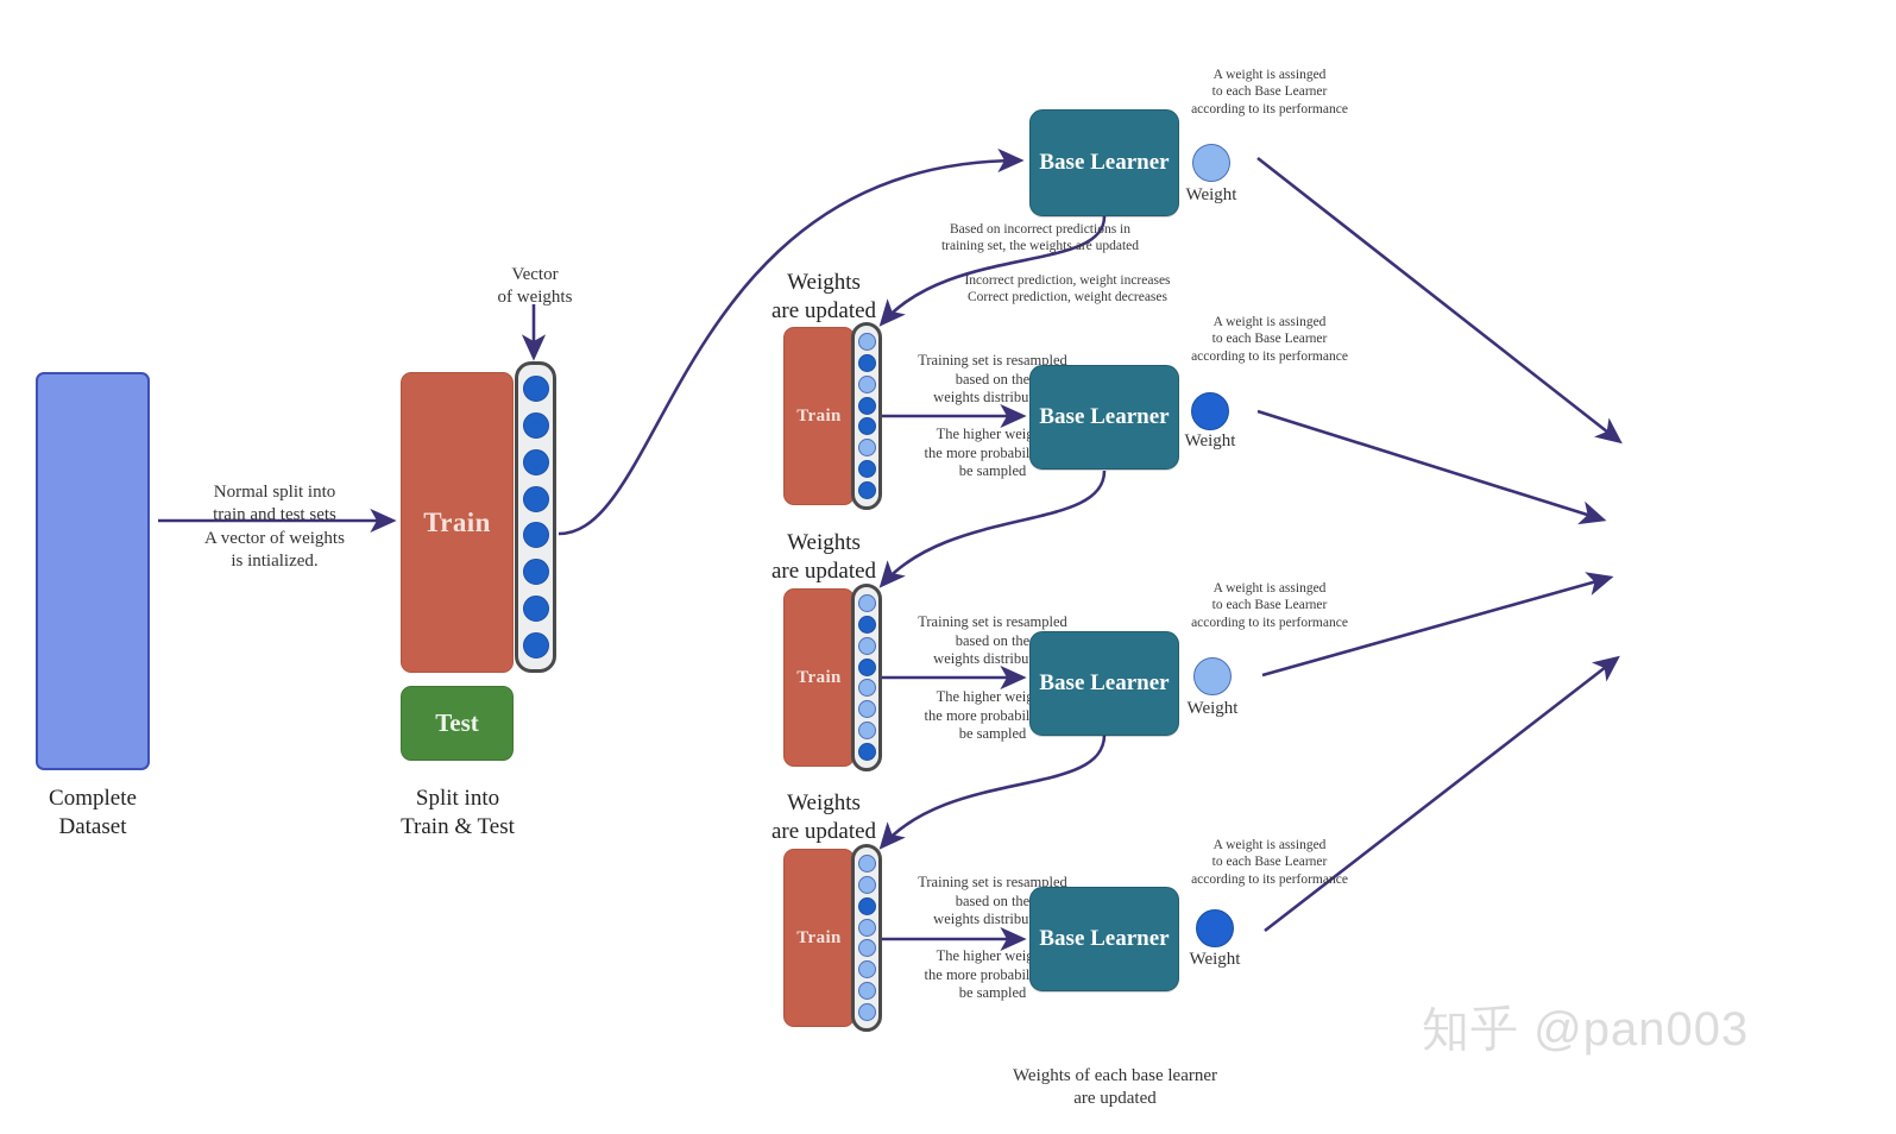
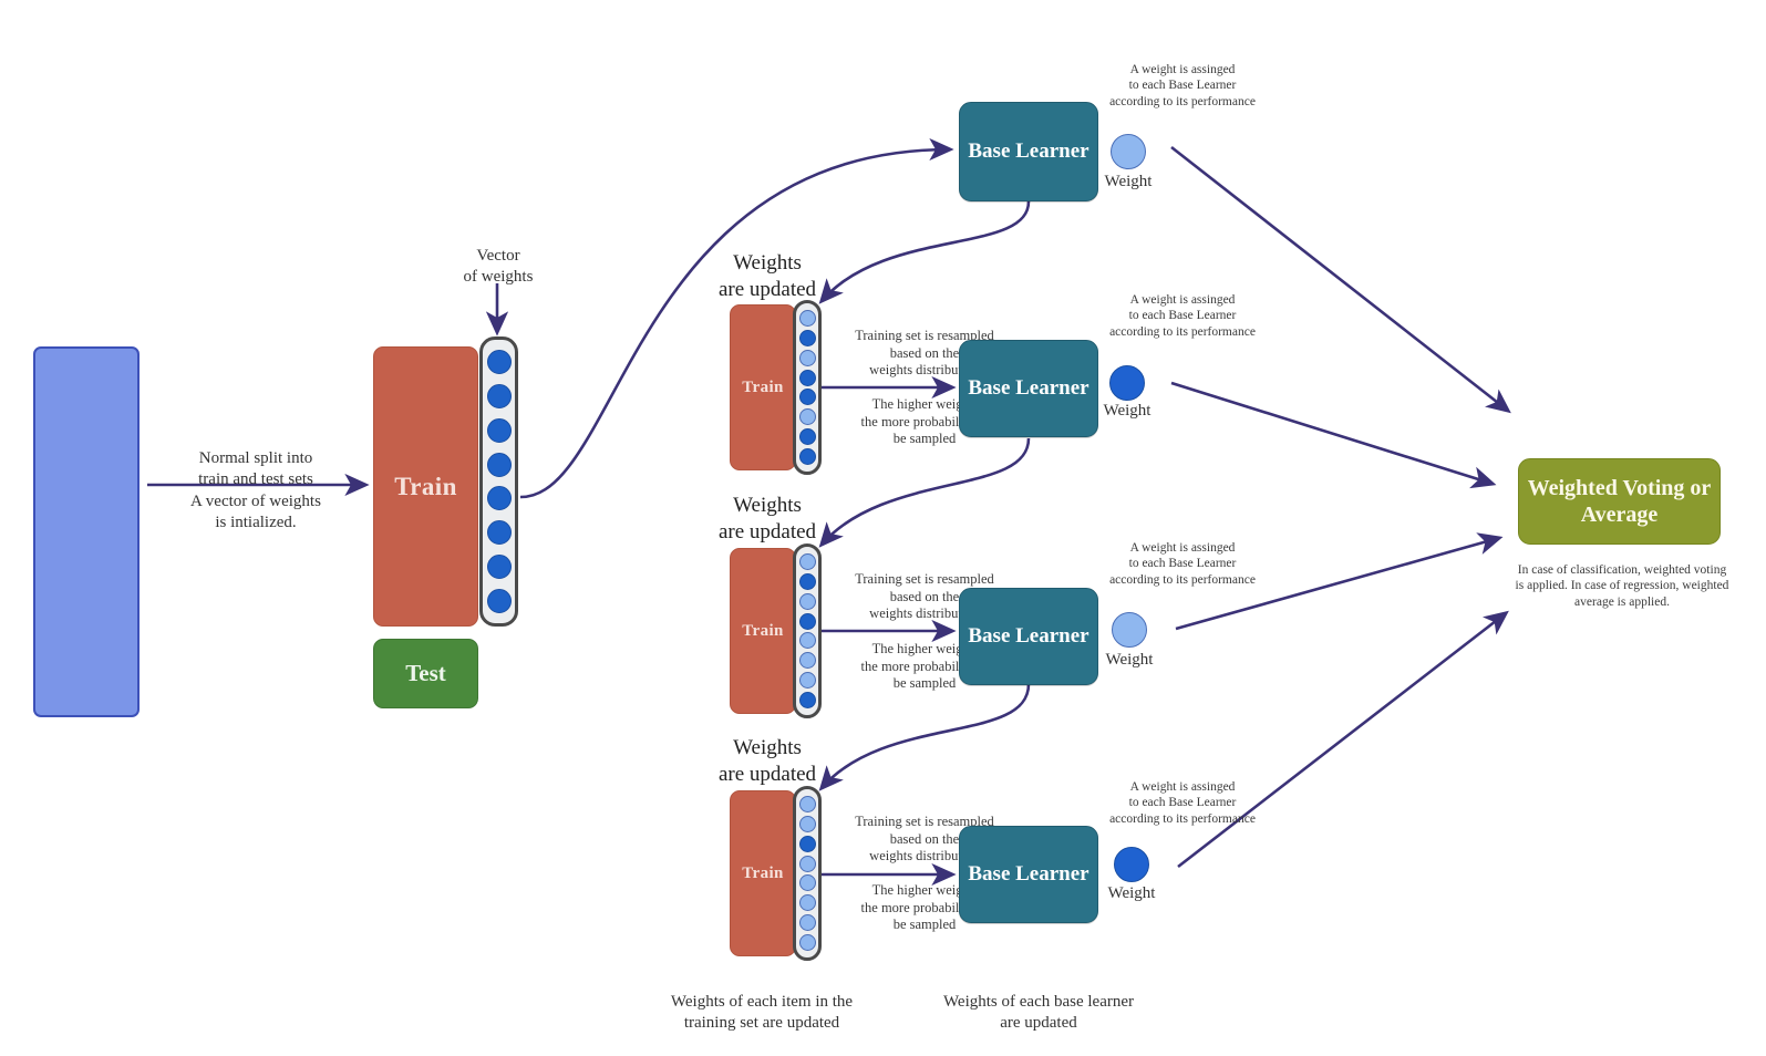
- Complete
- Dataset
  Normal split into
  train and test sets
  A vector of weights
  is intialized.
  Train
  Test
- Split into
- Train & Test
  Vector
  of weights
  Base Learner
  Weight
  A weight is assinged
  to each Base Learner
  according to its performance
- Based on incorrect predictions in
- training set, the weights are updated
- Incorrect prediction, weight increases
- Correct prediction, weight decreases
  Weights
  are updated
  Train
  Training set is resampled
  based on the
  weights distribu
  The higher wei
  the more probabil
  be sampled
  Base Learner
  Weight
  A weight is assinged
  to each Base Learner
  according to its performance
  Weights
  are updated
  Train
  Training set is resampled
  based on the
  weights distribu
  The higher wei
  the more probabil
  be sampled
  Base Learner
  Weight
  A weight is assinged
  to each Base Learner
  according to its performance
  Weights
  are updated
  Train
  Training set is resampled
  based on the
  weights distribu
  The higher wei
  the more probabil
  be sampled
  Base Learner
  Weight
  A weight is assinged
  to each Base Learner
  according to its performance
+ Weighted Voting or Average
+ In case of classification, weighted voting
+ is applied. In case of regression, weighted
+ average is applied.
+ Weights of each item in the
+ training set are updated
  Weights of each base learner
  are updated
- 知乎 @pan003
